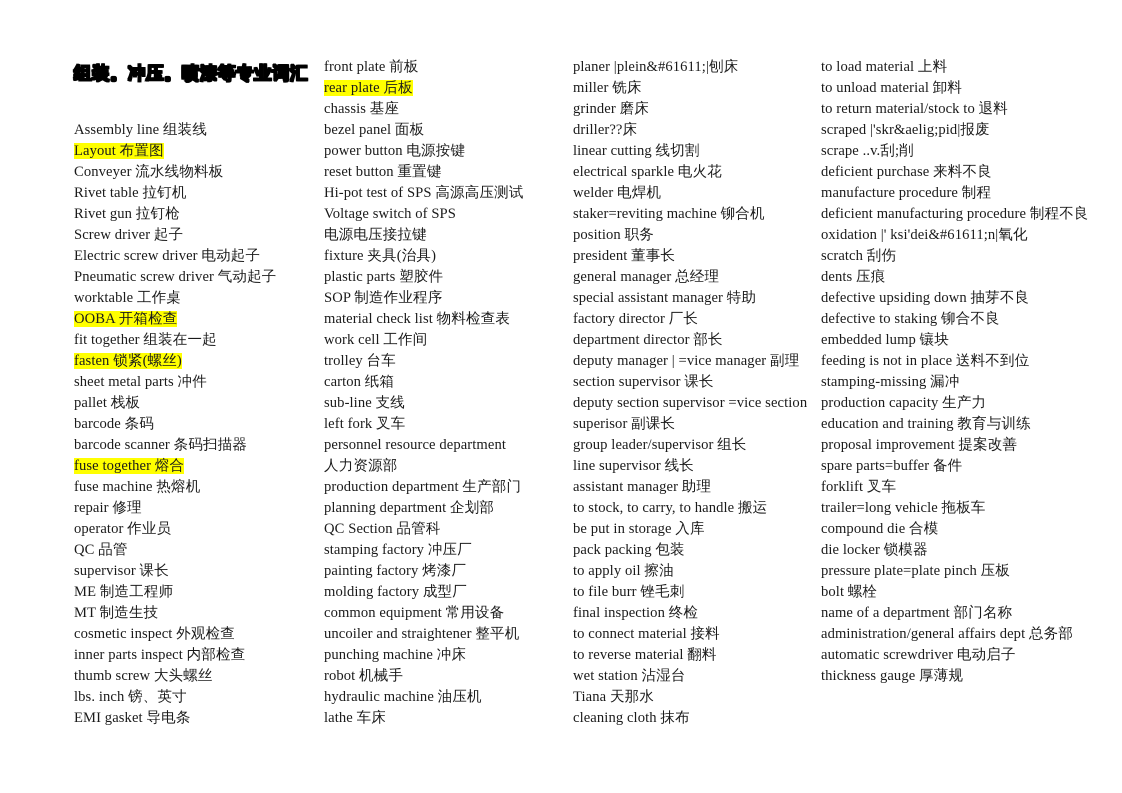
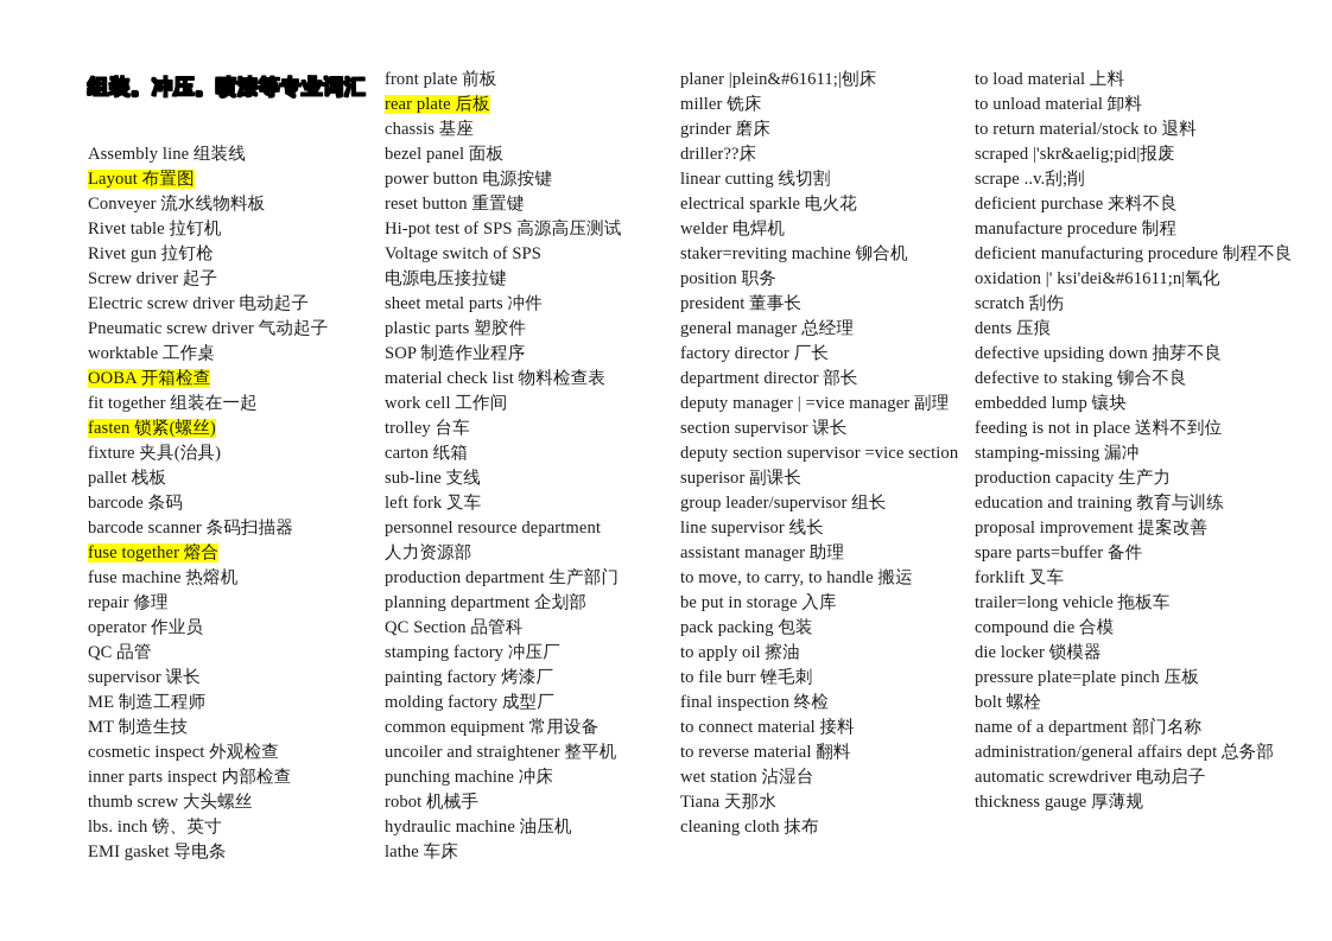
  组装。冲压。喷漆等专业词汇
  Assembly line 组装线
  Layout 布置图
  Conveyer 流水线物料板
  Rivet table 拉钉机
  Rivet gun 拉钉枪
  Screw driver 起子
  Electric screw driver 电动起子
  Pneumatic screw driver 气动起子
  worktable 工作桌
  OOBA 开箱检查
  fit together 组装在一起
  fasten 锁紧(螺丝)
- sheet metal parts 冲件
+ fixture 夹具(治具)
  pallet 栈板
  barcode 条码
  barcode scanner 条码扫描器
  fuse together 熔合
  fuse machine 热熔机
  repair 修理
  operator 作业员
  QC 品管
  supervisor 课长
  ME 制造工程师
  MT 制造生技
  cosmetic inspect 外观检查
  inner parts inspect 内部检查
  thumb screw 大头螺丝
  lbs. inch 镑、英寸
  EMI gasket 导电条
  front plate 前板
  rear plate 后板
  chassis 基座
  bezel panel 面板
  power button 电源按键
  reset button 重置键
  Hi-pot test of SPS 高源高压测试
  Voltage switch of SPS
  电源电压接拉键
- fixture 夹具(治具)
+ sheet metal parts 冲件
  plastic parts 塑胶件
  SOP 制造作业程序
  material check list 物料检查表
  work cell 工作间
  trolley 台车
  carton 纸箱
  sub-line 支线
  left fork 叉车
  personnel resource department
  人力资源部
  production department 生产部门
  planning department 企划部
  QC Section 品管科
  stamping factory 冲压厂
  painting factory 烤漆厂
  molding factory 成型厂
  common equipment 常用设备
  uncoiler and straightener 整平机
  punching machine 冲床
  robot 机械手
  hydraulic machine 油压机
  lathe 车床
  planer |plein&#61611;|刨床
  miller 铣床
  grinder 磨床
  driller??床
  linear cutting 线切割
  electrical sparkle 电火花
  welder 电焊机
  staker=reviting machine 铆合机
  position 职务
  president 董事长
  general manager 总经理
- special assistant manager 特助
  factory director 厂长
  department director 部长
  deputy manager | =vice manager 副理
  section supervisor 课长
  deputy section supervisor =vice section
  superisor 副课长
  group leader/supervisor 组长
  line supervisor 线长
  assistant manager 助理
- to stock, to carry, to handle 搬运
+ to move, to carry, to handle 搬运
  be put in storage 入库
  pack packing 包装
  to apply oil 擦油
  to file burr 锉毛刺
  final inspection 终检
  to connect material 接料
  to reverse material 翻料
  wet station 沾湿台
  Tiana 天那水
  cleaning cloth 抹布
  to load material 上料
  to unload material 卸料
  to return material/stock to 退料
  scraped |'skr&aelig;pid|报废
  scrape ..v.刮;削
  deficient purchase 来料不良
  manufacture procedure 制程
  deficient manufacturing procedure 制程不良
  oxidation |' ksi'dei&#61611;n|氧化
  scratch 刮伤
  dents 压痕
  defective upsiding down 抽芽不良
  defective to staking 铆合不良
  embedded lump 镶块
  feeding is not in place 送料不到位
  stamping-missing 漏冲
  production capacity 生产力
  education and training 教育与训练
  proposal improvement 提案改善
  spare parts=buffer 备件
  forklift 叉车
  trailer=long vehicle 拖板车
  compound die 合模
  die locker 锁模器
  pressure plate=plate pinch 压板
  bolt 螺栓
  name of a department 部门名称
  administration/general affairs dept 总务部
  automatic screwdriver 电动启子
  thickness gauge 厚薄规
